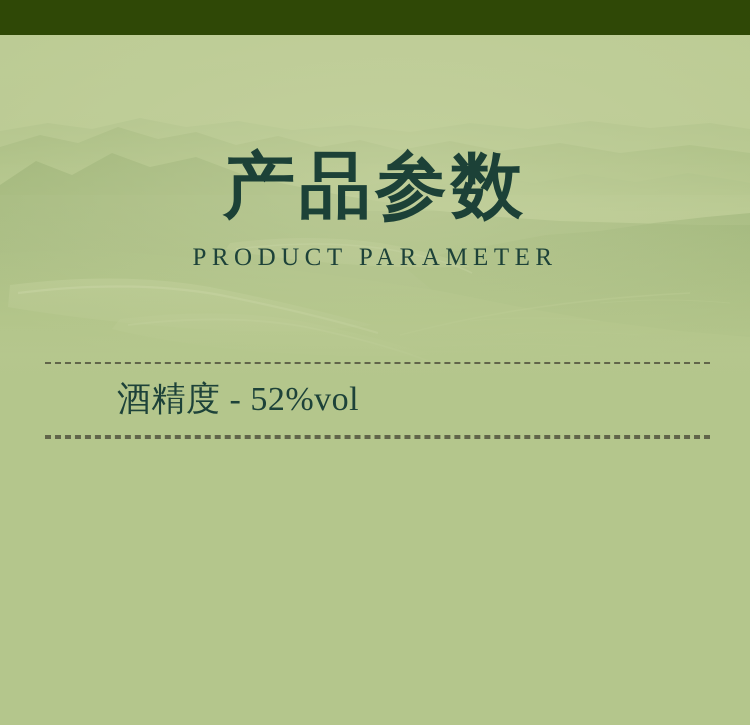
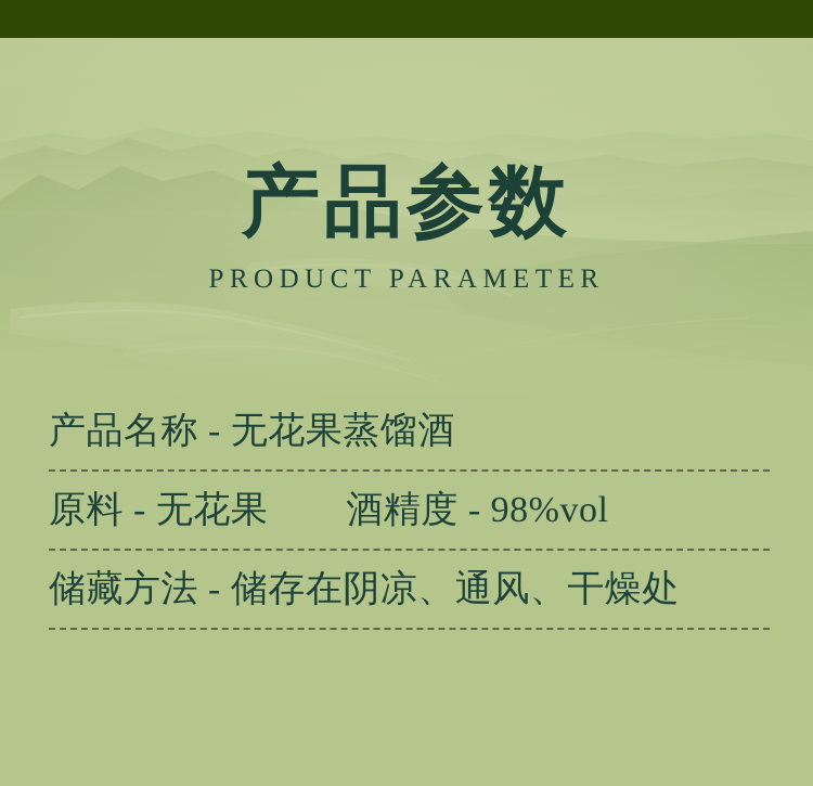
  产品参数
  PRODUCT PARAMETER
+ 产品名称 - 无花果蒸馏酒
+ 原料 - 无花果
- 酒精度 - 52%vol
+ 酒精度 - 98%vol
+ 储藏方法 - 储存在阴凉、通风、干燥处
